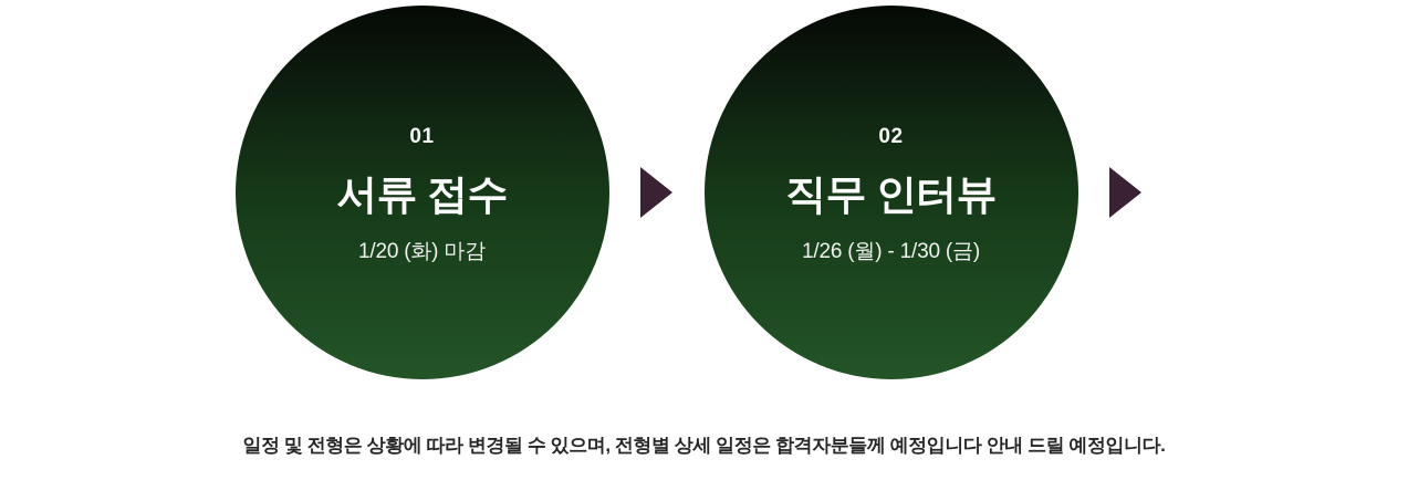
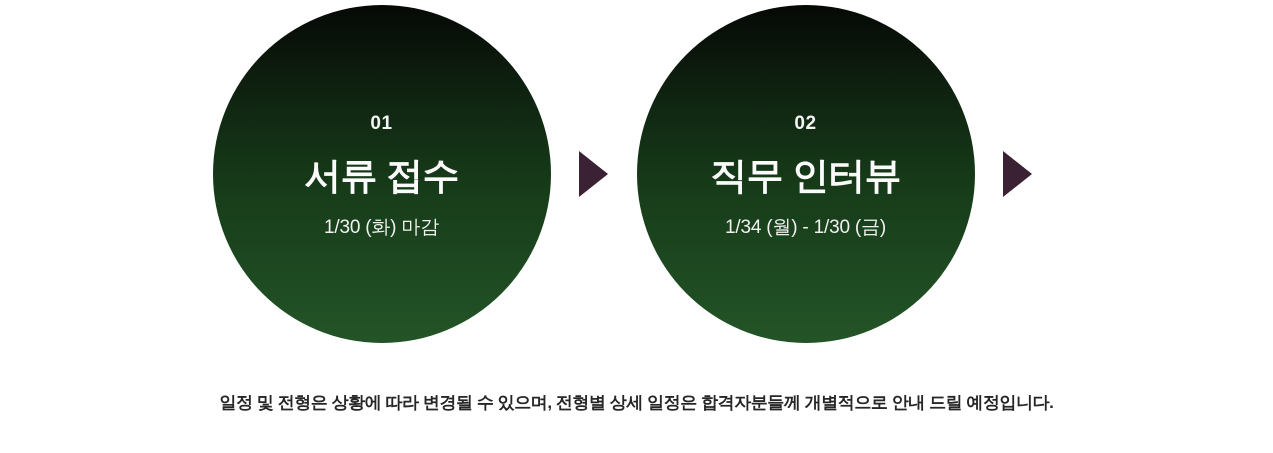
  01
  서류 접수
- 1/20 (화) 마감
+ 1/30 (화) 마감
  02
  직무 인터뷰
- 1/26 (월) - 1/30 (금)
+ 1/34 (월) - 1/30 (금)
- 일정 및 전형은 상황에 따라 변경될 수 있으며, 전형별 상세 일정은 합격자분들께 예정입니다 안내 드릴 예정입니다.
+ 일정 및 전형은 상황에 따라 변경될 수 있으며, 전형별 상세 일정은 합격자분들께 개별적으로 안내 드릴 예정입니다.
